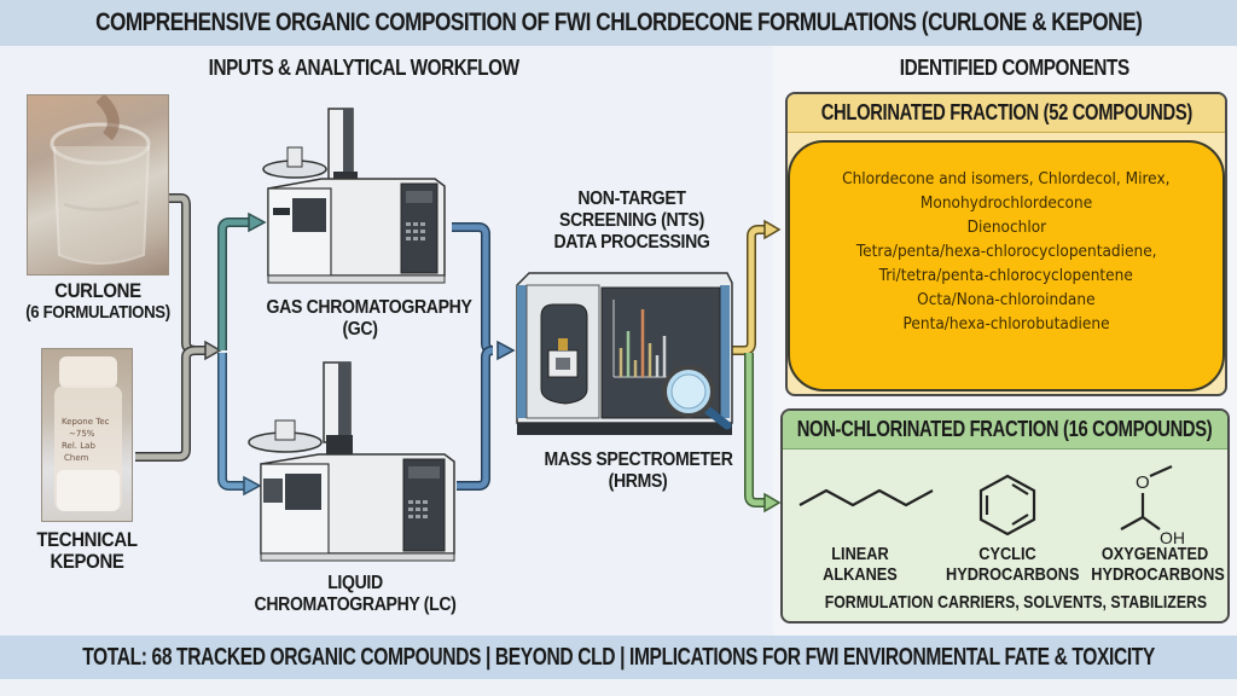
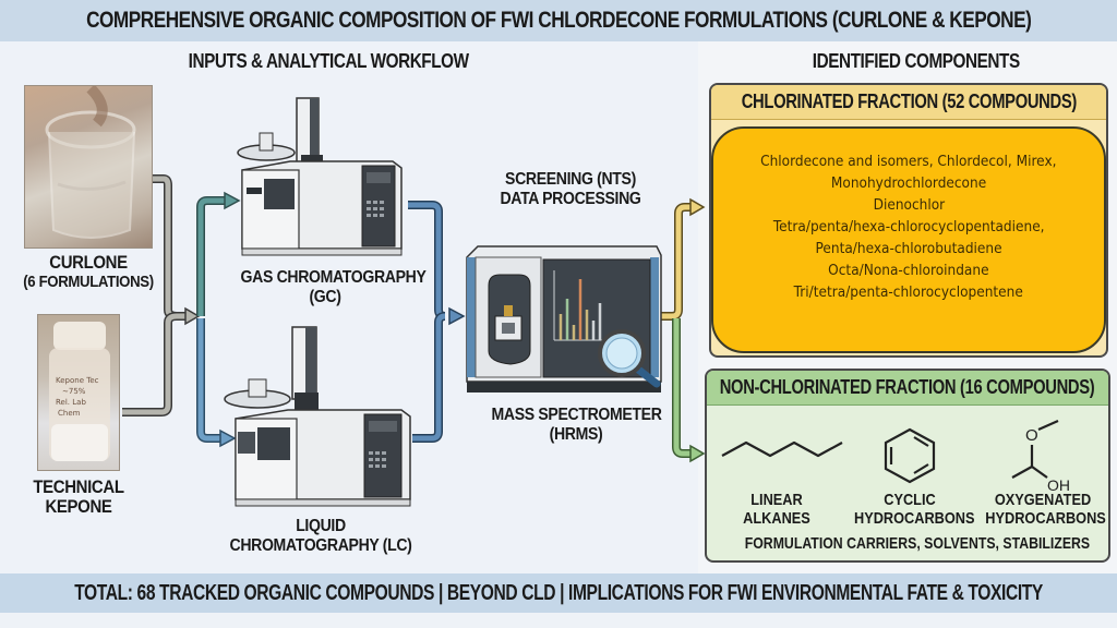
  COMPREHENSIVE ORGANIC COMPOSITION OF FWI CHLORDECONE FORMULATIONS (CURLONE & KEPONE)
  INPUTS & ANALYTICAL WORKFLOW
  IDENTIFIED COMPONENTS
  CURLONE
  (6 FORMULATIONS)
  Kepone Tec
  ~75%
  Rel. Lab
  Chem
  TECHNICAL
  KEPONE
  GAS CHROMATOGRAPHY
  (GC)
  LIQUID
  CHROMATOGRAPHY (LC)
- NON-TARGET
  SCREENING (NTS)
  DATA PROCESSING
  MASS SPECTROMETER
  (HRMS)
  CHLORINATED FRACTION (52 COMPOUNDS)
  Chlordecone and isomers, Chlordecol, Mirex,
  Monohydrochlordecone
  Dienochlor
  Tetra/penta/hexa-chlorocyclopentadiene,
- Tri/tetra/penta-chlorocyclopentene
+ Penta/hexa-chlorobutadiene
  Octa/Nona-chloroindane
- Penta/hexa-chlorobutadiene
+ Tri/tetra/penta-chlorocyclopentene
  NON-CHLORINATED FRACTION (16 COMPOUNDS)
  O
  OH
  LINEAR
  ALKANES
  CYCLIC
  HYDROCARBONS
  OXYGENATED
  HYDROCARBONS
  FORMULATION CARRIERS, SOLVENTS, STABILIZERS
  TOTAL: 68 TRACKED ORGANIC COMPOUNDS | BEYOND CLD | IMPLICATIONS FOR FWI ENVIRONMENTAL FATE & TOXICITY
